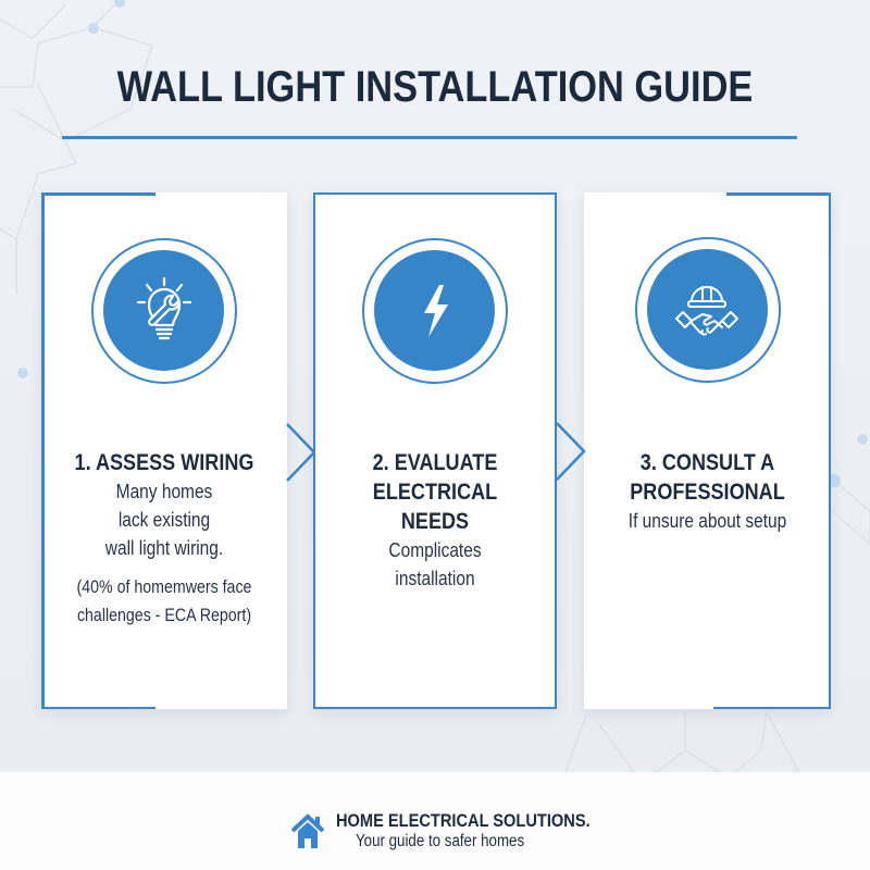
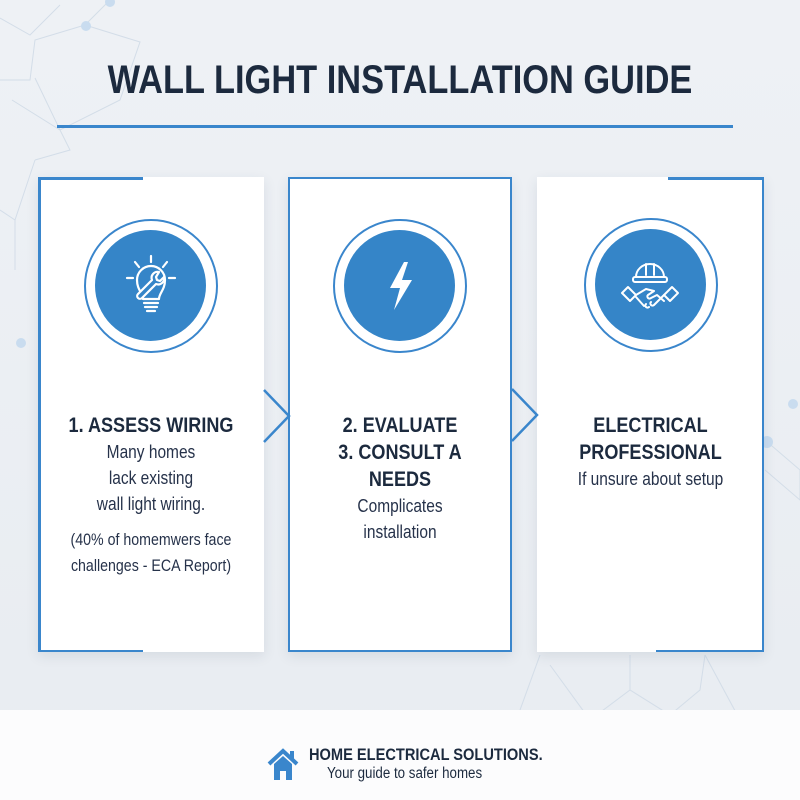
  WALL LIGHT INSTALLATION GUIDE
  1. ASSESS WIRING
  Many homes
  lack existing
  wall light wiring.
  (40% of homemwers face
  challenges - ECA Report)
  2. EVALUATE
- ELECTRICAL
+ 3. CONSULT A
  NEEDS
  Complicates
  installation
- 3. CONSULT A
+ ELECTRICAL
  PROFESSIONAL
  If unsure about setup
  HOME ELECTRICAL SOLUTIONS.
  Your guide to safer homes
